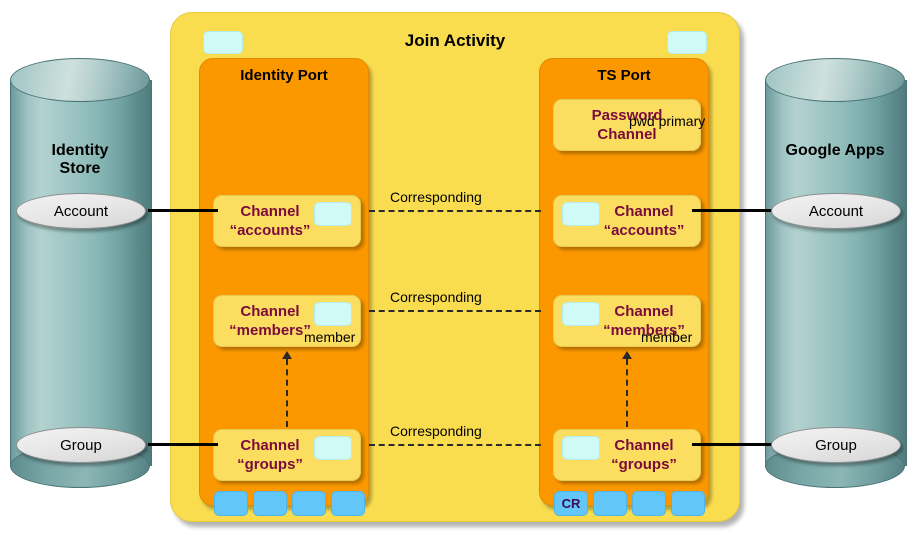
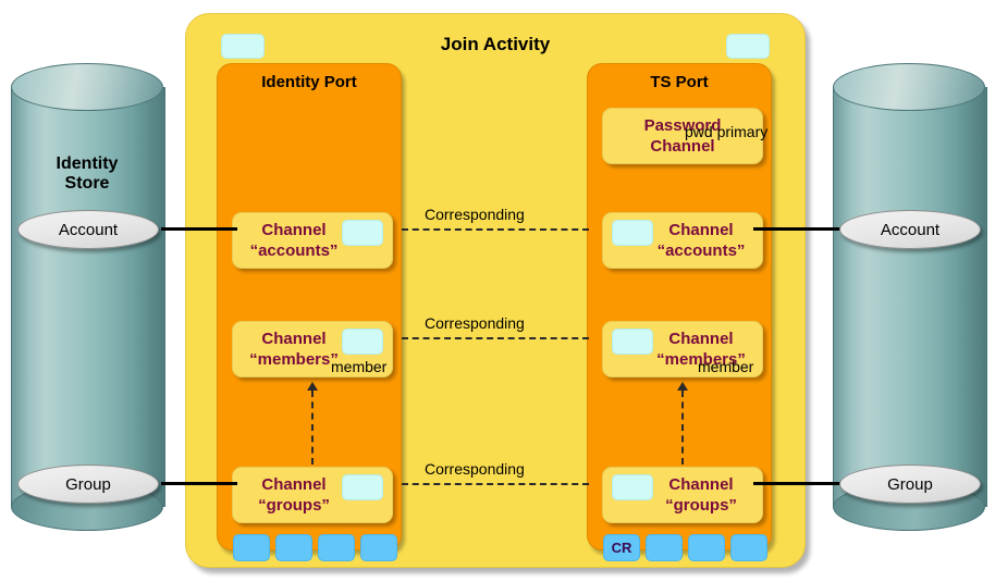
  Identity
  Store
  Account
  Group
- Google Apps
  Account
  Group
  Join Activity
  Identity Port
  Channel
  “accounts”
  Channel
  “members”
  Channel
  “groups”
  TS Port
  Password
  Channel
  Channel
  “accounts”
  Channel
  “members”
  Channel
  “groups”
  CR
  Corresponding
  Corresponding
  Corresponding
  pwd primary
  member
  member
